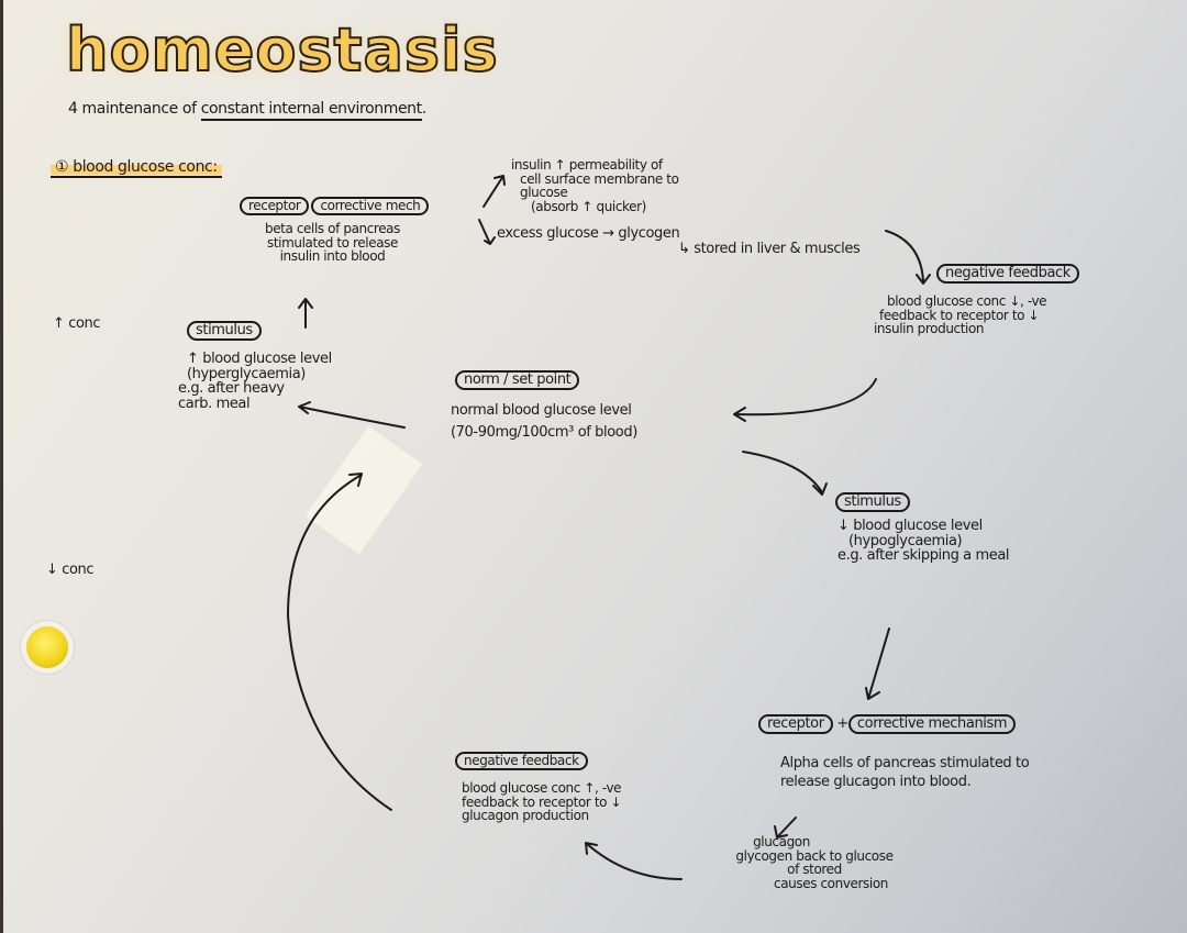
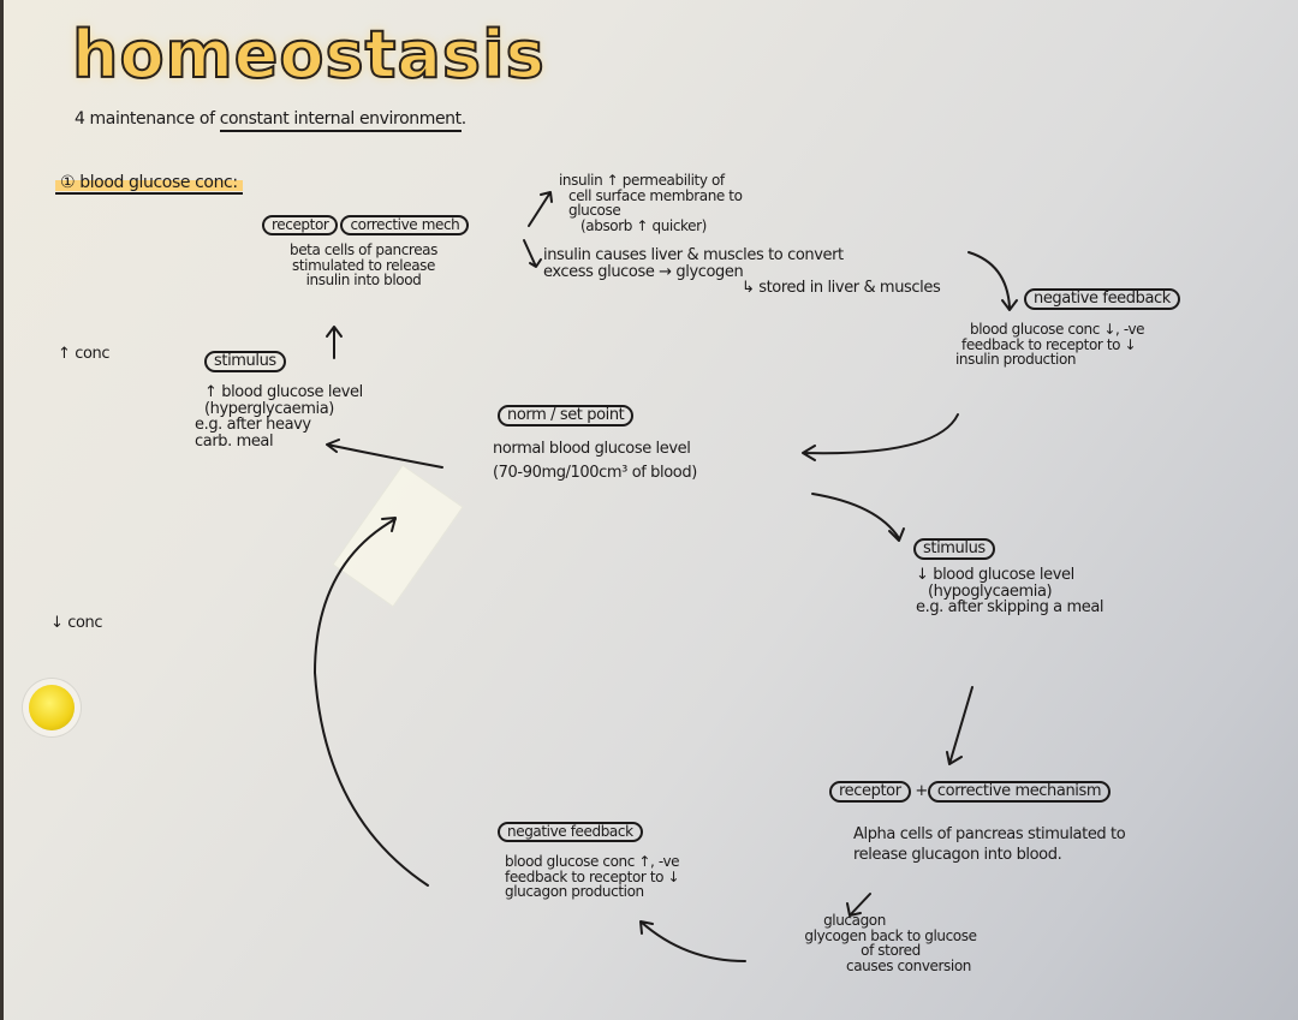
  homeostasis
  4 maintenance of constant internal environment.
  ① blood glucose conc:
  ↑ conc
  ↓ conc
  receptor corrective mech
  beta cells of pancreas
  stimulated to release
  insulin into blood
  insulin ↑ permeability of
  cell surface membrane to
  glucose
  (absorb ↑ quicker)
+ insulin causes liver & muscles to convert
  excess glucose → glycogen
  ↳ stored in liver & muscles
  negative feedback
  blood glucose conc ↓, -ve
  feedback to receptor to ↓
  insulin production
  stimulus
  ↑ blood glucose level
  (hyperglycaemia)
  e.g. after heavy
  carb. meal
  norm / set point
  normal blood glucose level
  (70-90mg/100cm³ of blood)
  stimulus
  ↓ blood glucose level
  (hypoglycaemia)
  e.g. after skipping a meal
  receptor + corrective mechanism
  Alpha cells of pancreas stimulated to
  release glucagon into blood.
  glucagon
  glycogen back to glucose
  of stored
  causes conversion
  negative feedback
  blood glucose conc ↑, -ve
  feedback to receptor to ↓
  glucagon production
